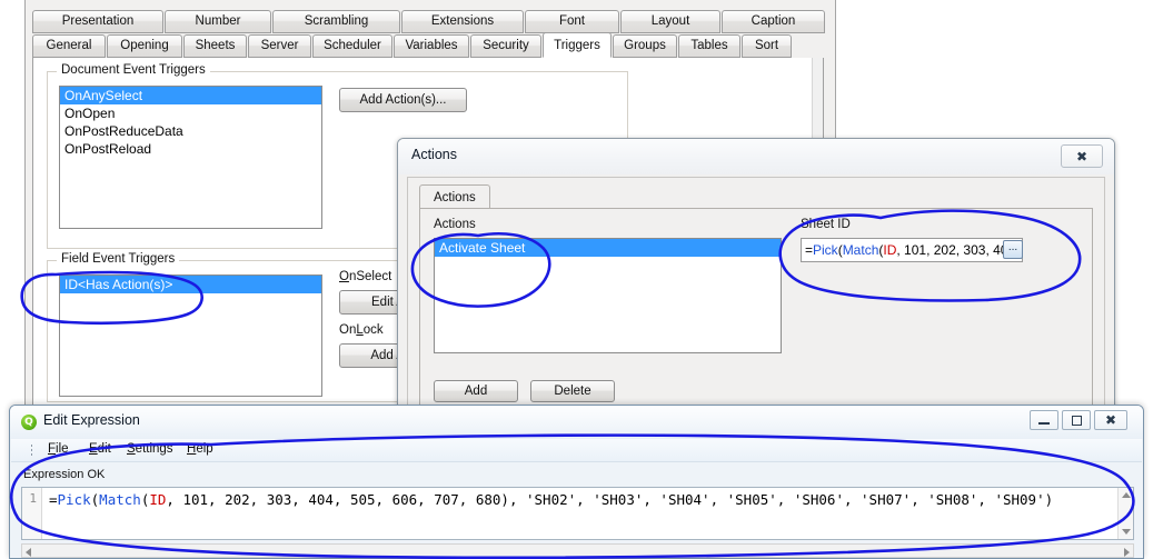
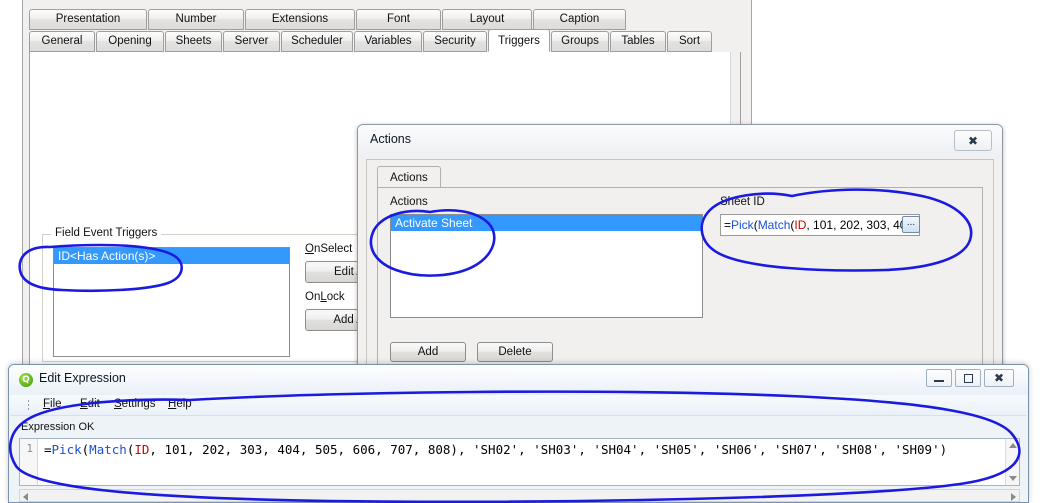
  Presentation
  Number
- Scrambling
  Extensions
  Font
  Layout
  Caption
  General
  Opening
  Sheets
  Server
  Scheduler
  Variables
  Security
  Triggers
  Groups
  Tables
  Sort
- Document Event Triggers
- OnAnySelect
- OnOpen
- OnPostReduceData
- OnPostReload
- Add Action(s)...
  Field Event Triggers
  ID<Has Action(s)>
  OnSelect
  OnLock
  Actions
  ✖
  Actions
  Actions
  Activate Sheet
  heet ID
  =Pick(Match(ID, 101, 202, 303, 4
  ...
  Add
  Delete
  Q
  Edit Expression
  ✖
  File
  Settings
  Help
  Expression OK
  1
- =Pick(Match(ID, 101, 202, 303, 404, 505, 606, 707, 680), 'SH02', 'SH03', 'SH04', 'SH05', 'SH06', 'SH07', 'SH08', 'SH09')
+ =Pick(Match(ID, 101, 202, 303, 404, 505, 606, 707, 808), 'SH02', 'SH03', 'SH04', 'SH05', 'SH06', 'SH07', 'SH08', 'SH09')
